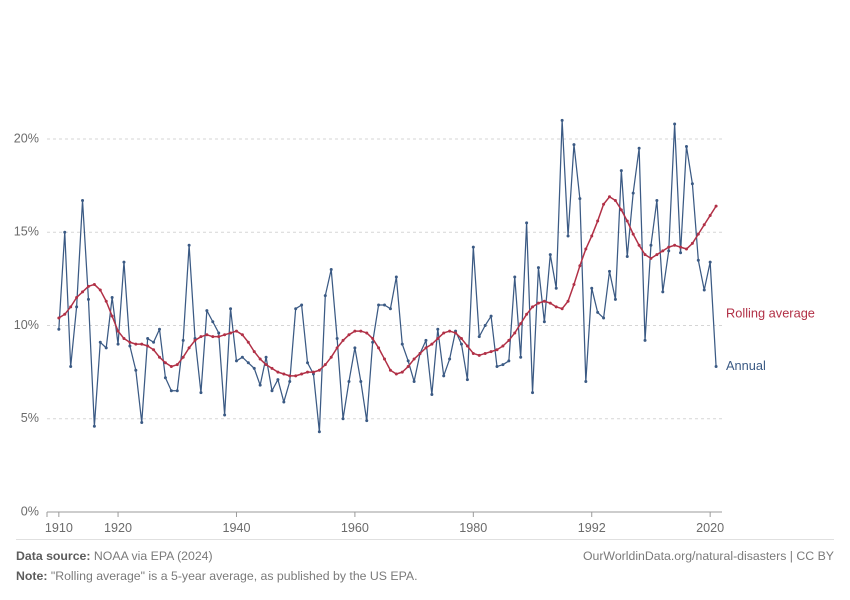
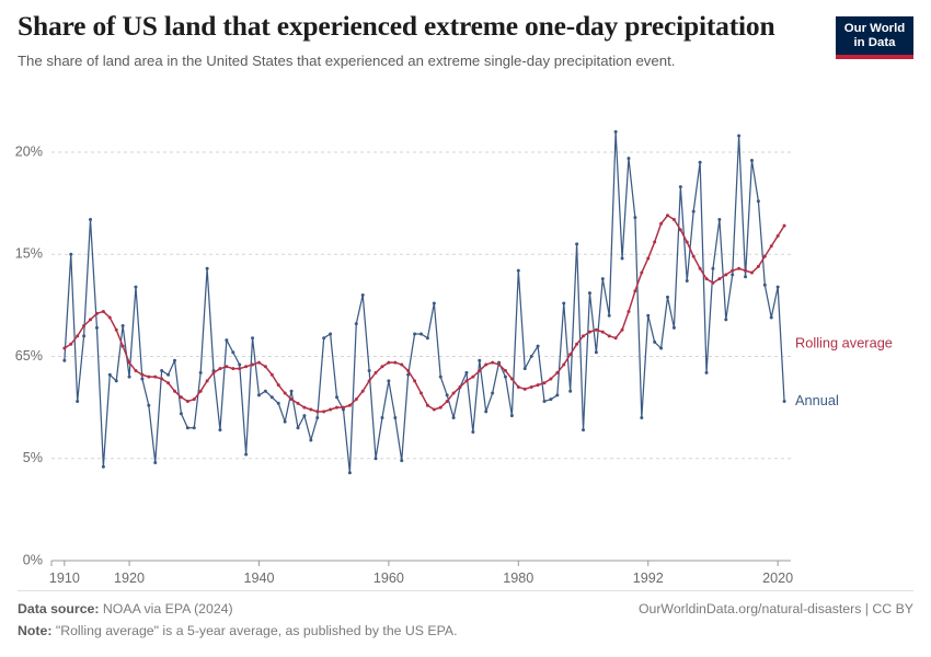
+ Share of US land that experienced extreme one-day precipitation
+ The share of land area in the United States that experienced an extreme single-day precipitation event.
+ Our World
+ in Data
  0%
  5%
- 10%
+ 65%
  15%
  20%
  1910
  1920
  1940
  1960
  1980
  1992
  2020
  Annual
  Rolling average
  Data source: NOAA via EPA (2024)
  OurWorldinData.org/natural-disasters | CC BY
  Note: "Rolling average" is a 5-year average, as published by the US EPA.
